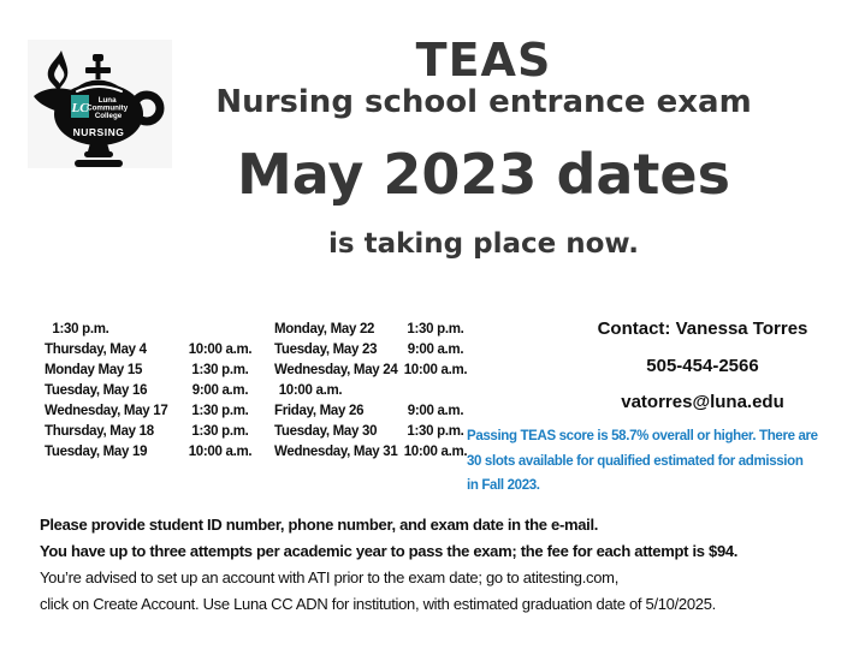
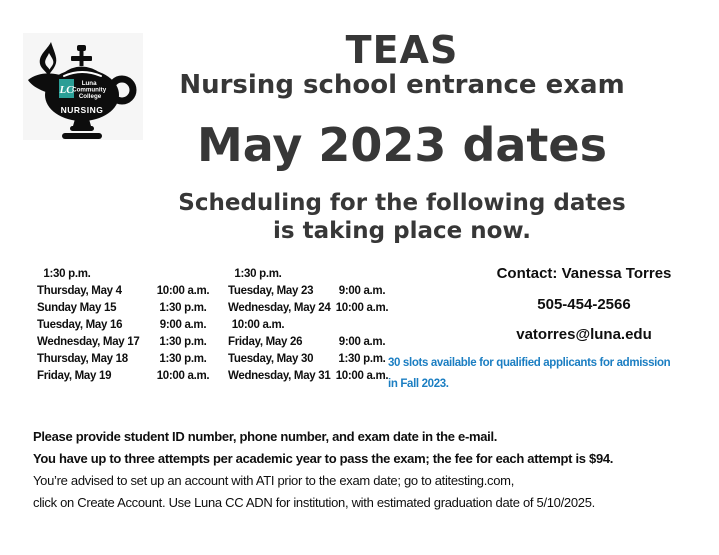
  LC
  NURSING
  TEAS
  Nursing school entrance exam
  May 2023 dates
+ Scheduling for the following dates
  is taking place now.
  1:30 p.m.
  Thursday, May 4
  10:00 a.m.
- Monday May 15
+ Sunday May 15
  1:30 p.m.
  Tuesday, May 16
  9:00 a.m.
  Wednesday, May 17
  1:30 p.m.
  Thursday, May 18
  1:30 p.m.
- Tuesday, May 19
+ Friday, May 19
  10:00 a.m.
- Monday, May 22
  1:30 p.m.
  Tuesday, May 23
  9:00 a.m.
  Wednesday, May 24
  10:00 a.m.
  10:00 a.m.
  Friday, May 26
  9:00 a.m.
  Tuesday, May 30
  1:30 p.m.
  Wednesday, May 31
  10:00 a.m.
  Contact: Vanessa Torres
  505-454-2566
  vatorres@luna.edu
- Passing TEAS score is 58.7% overall or higher. There are
- 30 slots available for qualified estimated for admission
+ 30 slots available for qualified applicants for admission
  in Fall 2023.
  Please provide student ID number, phone number, and exam date in the e-mail.
  You have up to three attempts per academic year to pass the exam; the fee for each attempt is $94.
  You’re advised to set up an account with ATI prior to the exam date; go to atitesting.com,
  click on Create Account. Use Luna CC ADN for institution, with estimated graduation date of 5/10/2025.
